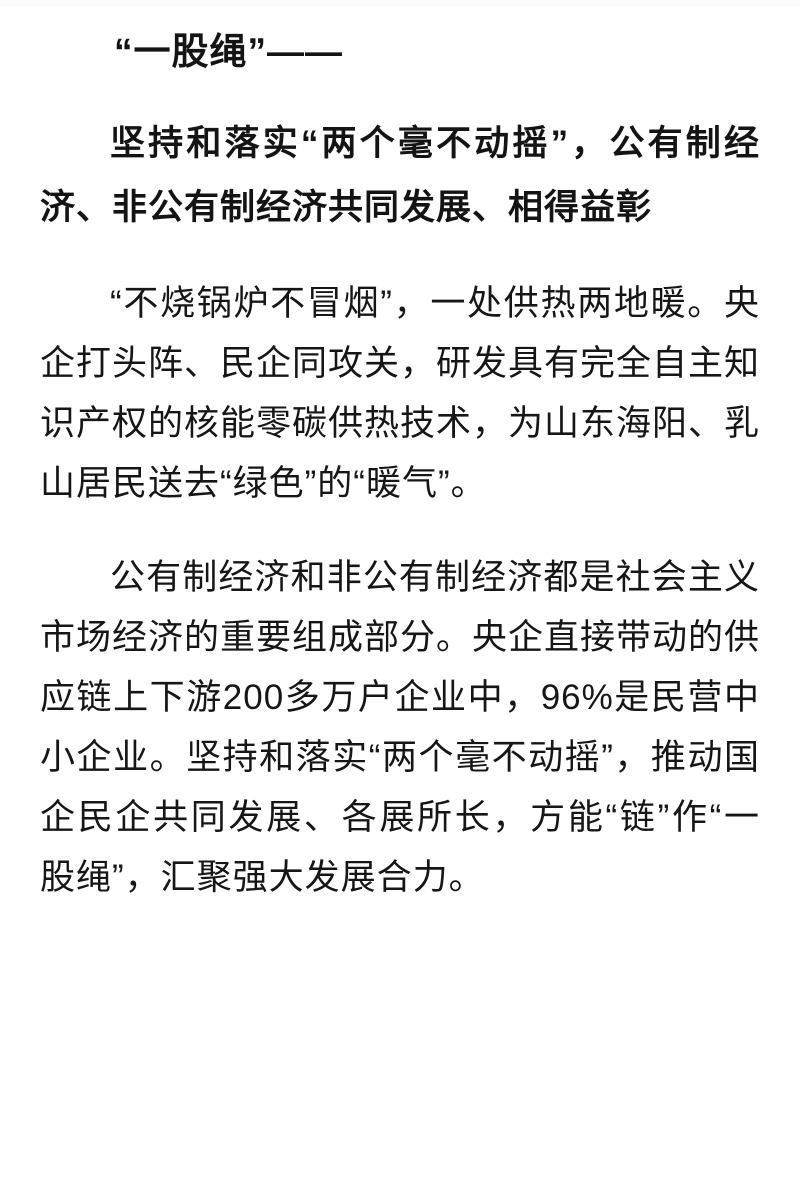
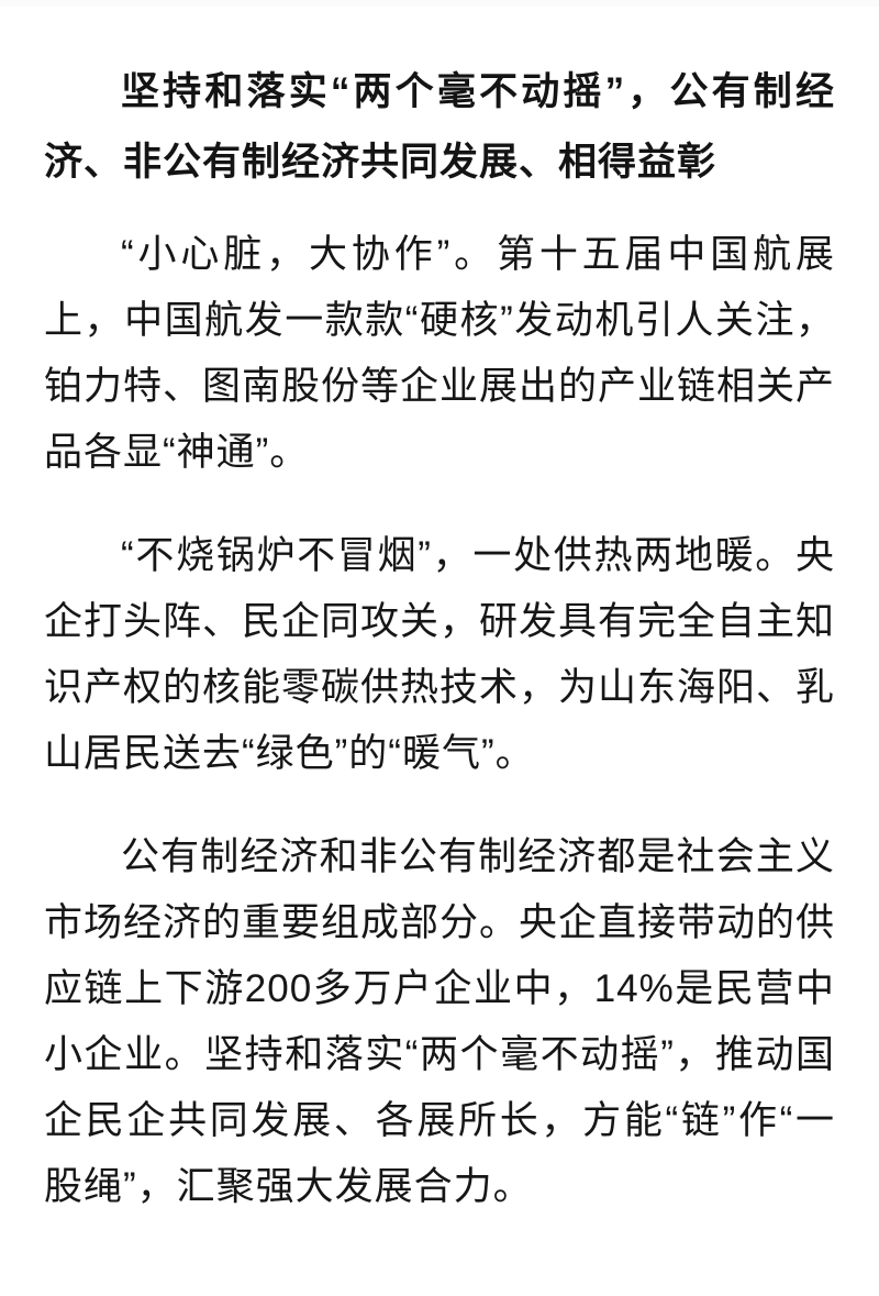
- “一股绳”——
  坚持和落实“两个毫不动摇”，公有制经济、非公有制经济共同发展、相得益彰
+ “小心脏，大协作”。第十五届中国航展上，中国航发一款款“硬核”发动机引人关注，铂力特、图南股份等企业展出的产业链相关产品各显“神通”。
  “不烧锅炉不冒烟”，一处供热两地暖。央企打头阵、民企同攻关，研发具有完全自主知识产权的核能零碳供热技术，为山东海阳、乳山居民送去“绿色”的“暖气”。
- 公有制经济和非公有制经济都是社会主义市场经济的重要组成部分。央企直接带动的供应链上下游200多万户企业中，96%是民营中小企业。坚持和落实“两个毫不动摇”，推动国企民企共同发展、各展所长，方能“链”作“一股绳”，汇聚强大发展合力。
+ 公有制经济和非公有制经济都是社会主义市场经济的重要组成部分。央企直接带动的供应链上下游200多万户企业中，14%是民营中小企业。坚持和落实“两个毫不动摇”，推动国企民企共同发展、各展所长，方能“链”作“一股绳”，汇聚强大发展合力。
